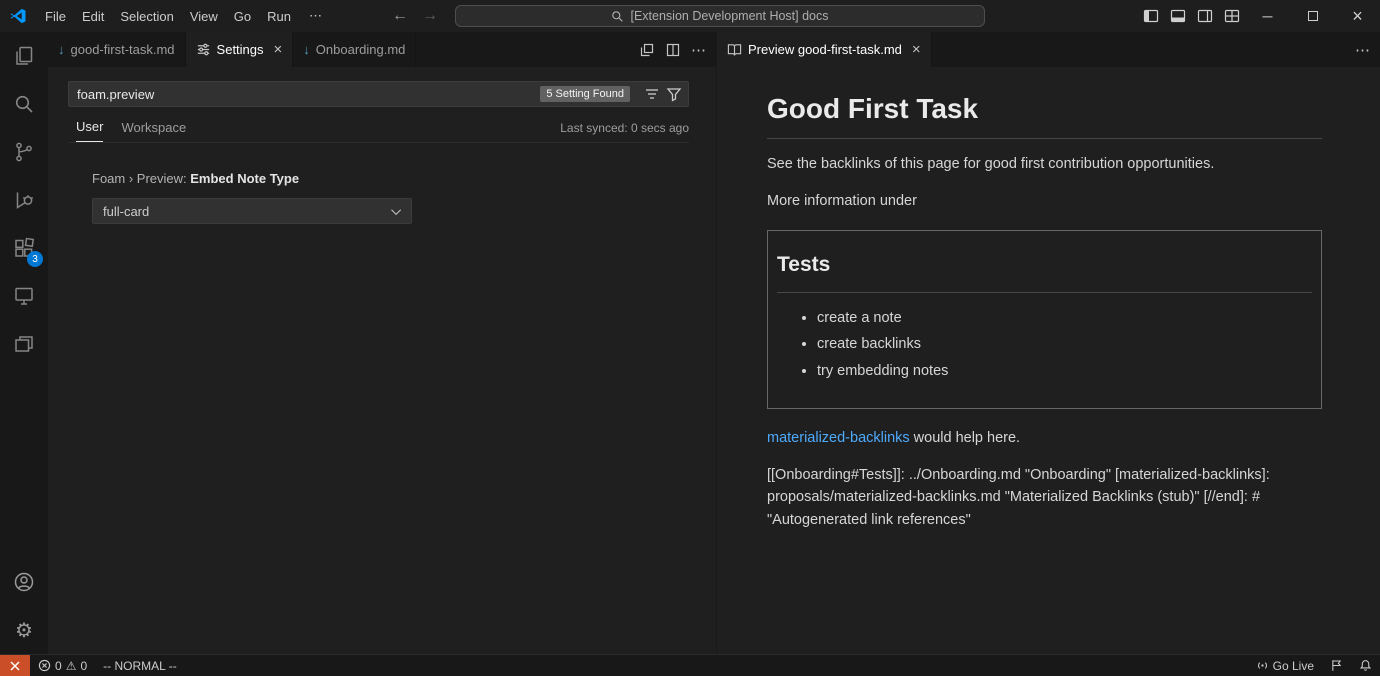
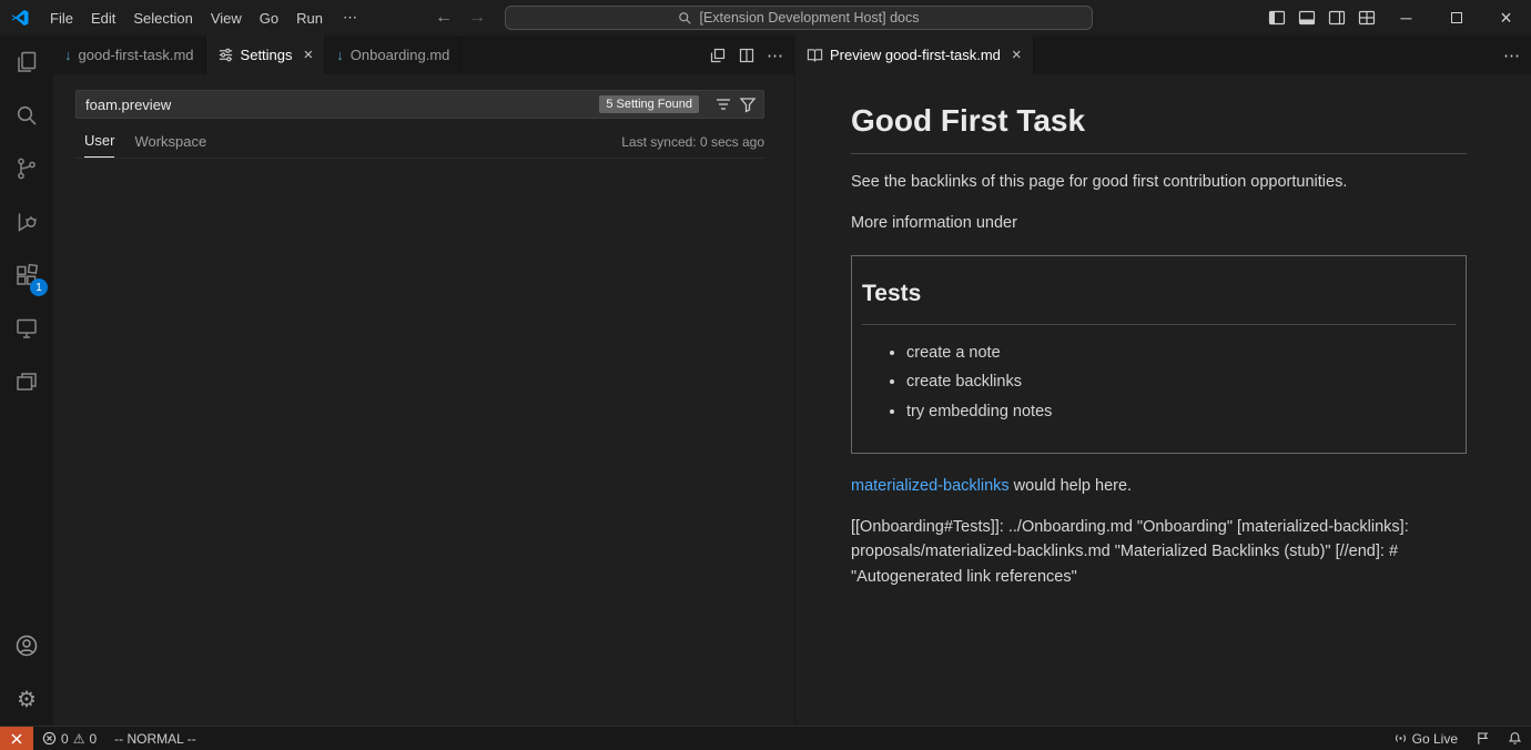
  File
  Edit
  Selection
  View
  Go
  Run
  ⋯
  ←
  →
  [Extension Development Host] docs
  ─
  ×
- 3
+ 1
  ⚙
  ↓
  good-first-task.md
  Settings
  ×
  ↓
  Onboarding.md
  ⋯
  foam.preview
  5 Setting Found
  User
  Workspace
  Last synced: 0 secs ago
- Foam › Preview: Embed Note Type
- full-card
  Preview good-first-task.md
  ×
  ⋯
  Good First Task
  See the backlinks of this page for good first contribution opportunities.
  More information under
  Tests
  create a note
  create backlinks
  try embedding notes
  materialized-backlinks would help here.
  [[Onboarding#Tests]]: ../Onboarding.md "Onboarding" [materialized-backlinks]: proposals/materialized-backlinks.md "Materialized Backlinks (stub)" [//end]: # "Autogenerated link references"
  0
  ⚠
  0
  -- NORMAL --
  Go Live
